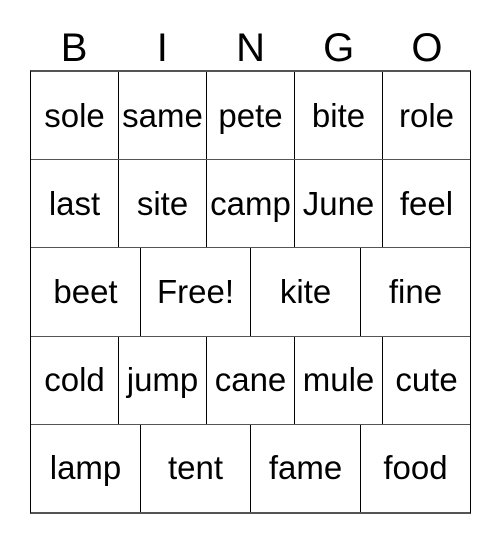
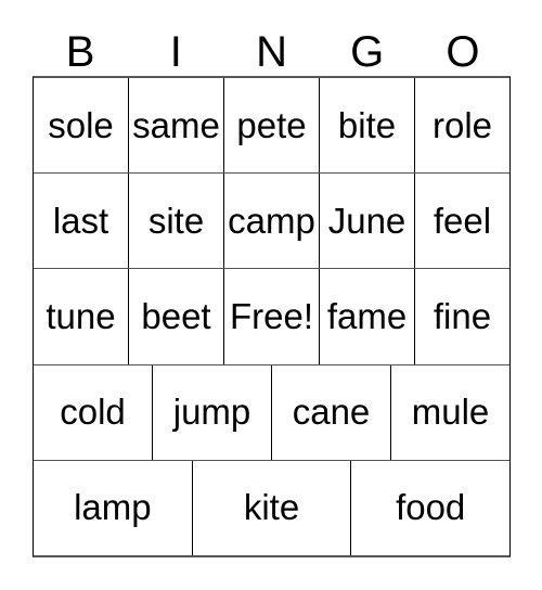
  B
  I
  N
  G
  O
  sole
  same
  pete
  bite
  role
  last
  site
  camp
  June
  feel
+ tune
  beet
  Free!
- kite
+ fame
  fine
  cold
  jump
  cane
  mule
- cute
  lamp
- tent
- fame
+ kite
  food
